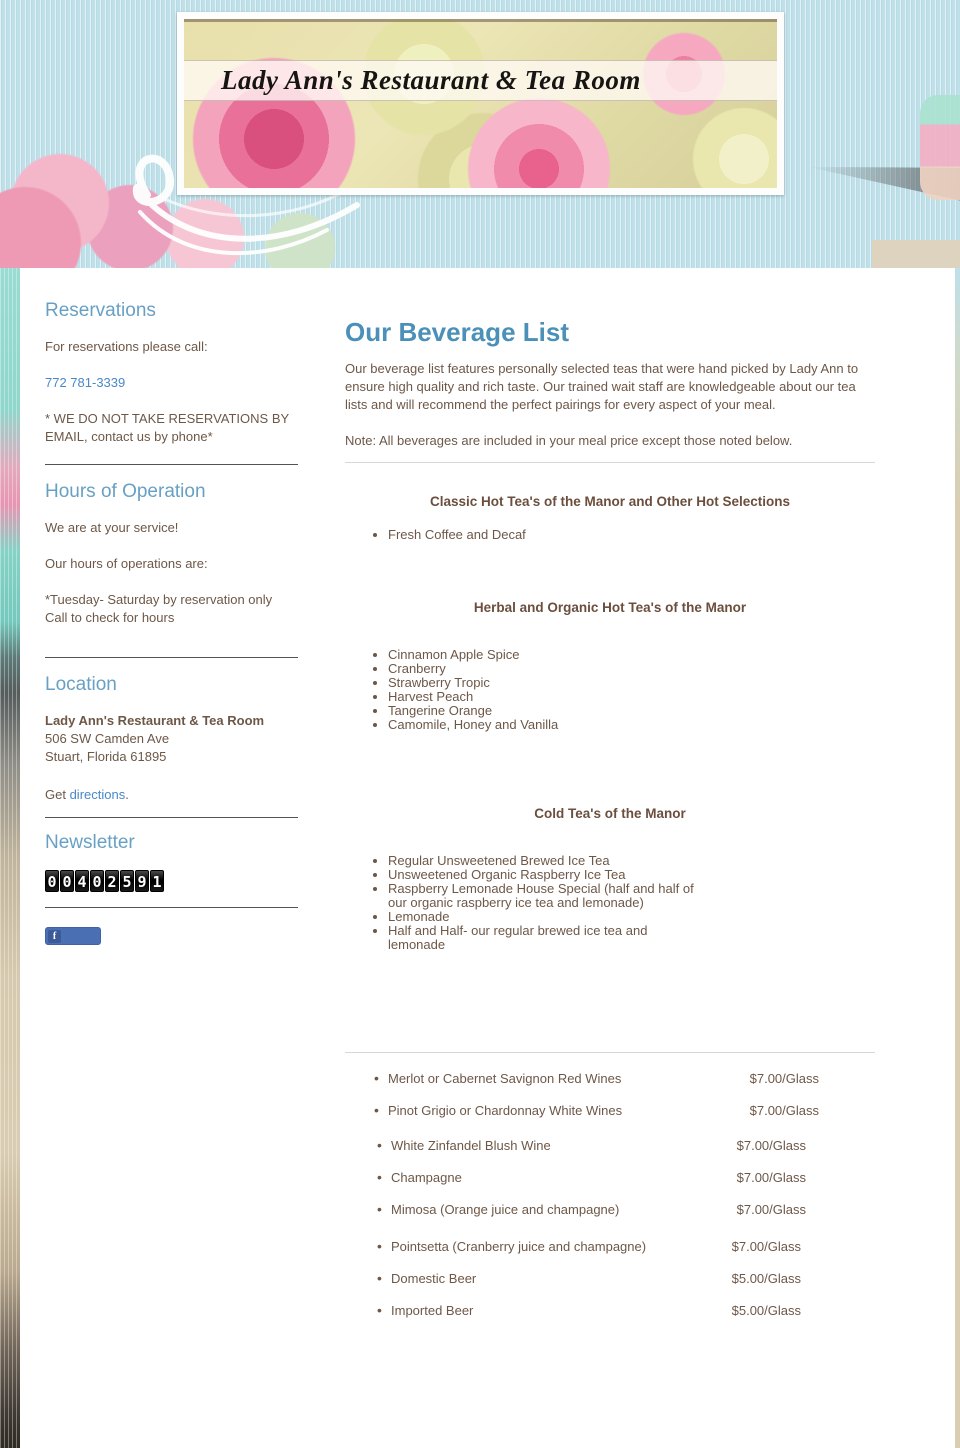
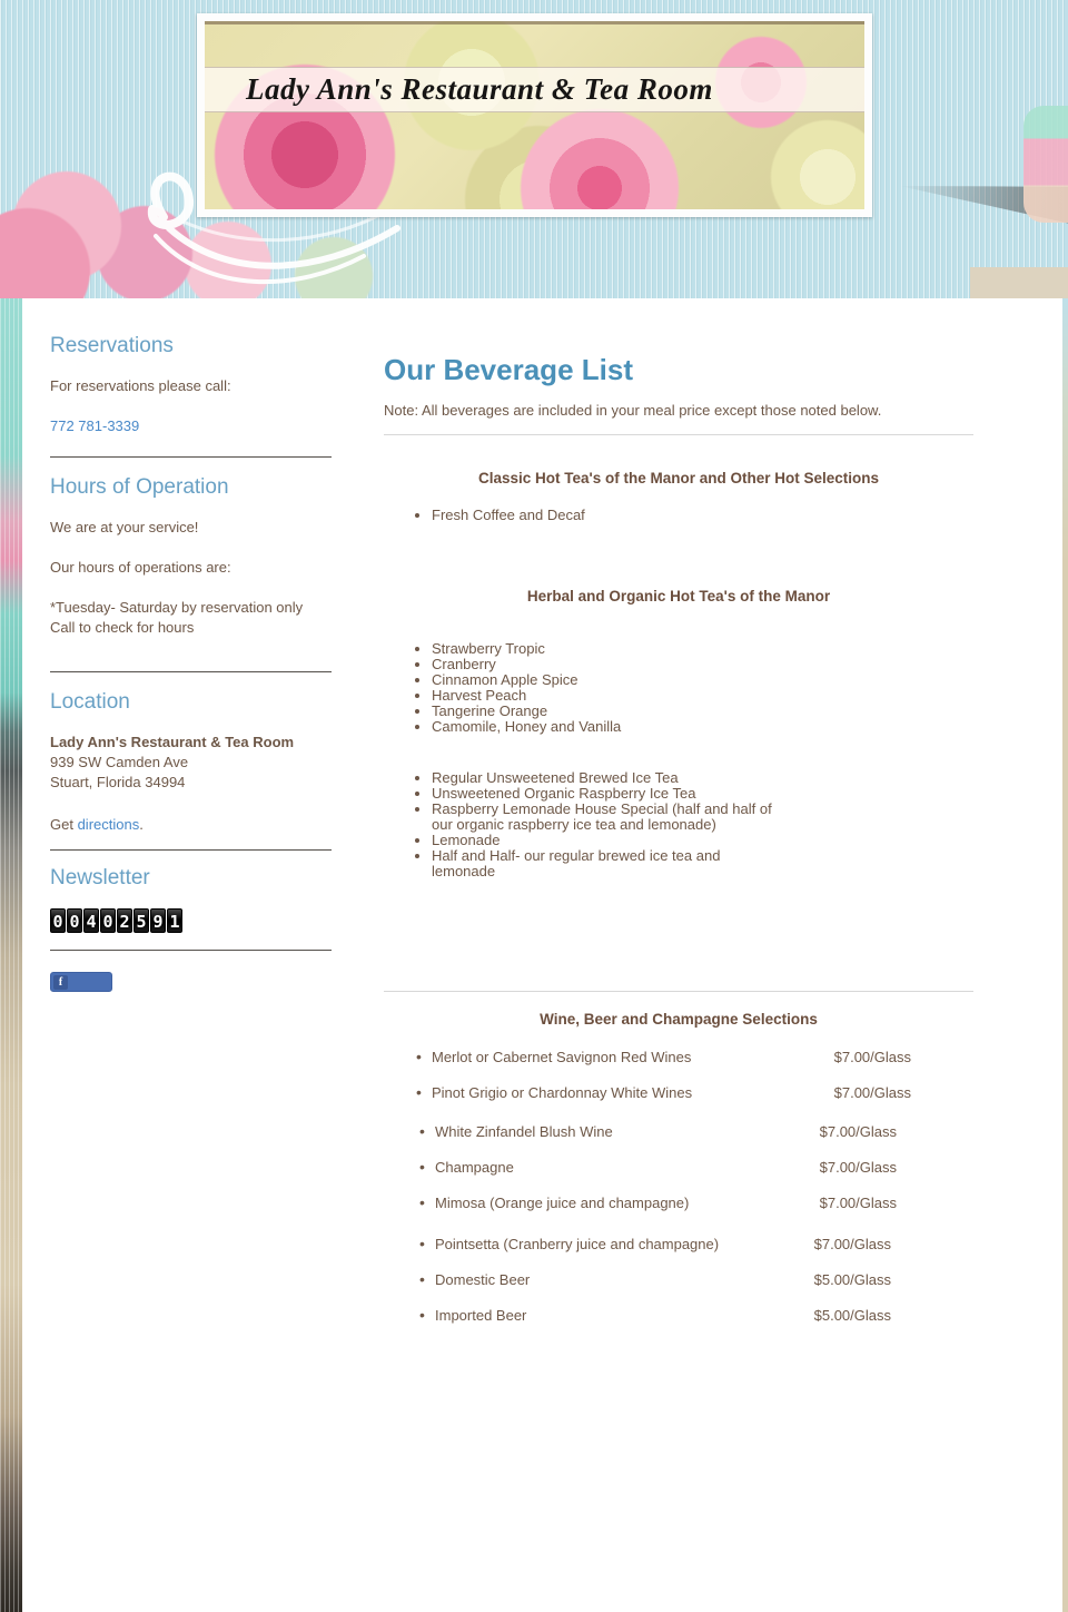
  Lady Ann's Restaurant & Tea Room
  Reservations
  For reservations please call:
  772 781-3339
- * WE DO NOT TAKE RESERVATIONS BY EMAIL, contact us by phone*
  Hours of Operation
  We are at your service!
  Our hours of operations are:
  *Tuesday- Saturday by reservation only
  Call to check for hours
  Location
  Lady Ann's Restaurant & Tea Room
- 506 SW Camden Ave
+ 939 SW Camden Ave
- Stuart, Florida 61895
+ Stuart, Florida 34994
  Get directions.
  Newsletter
  0
  0
  4
  0
  2
  5
  9
  1
  f
  Our Beverage List
- Our beverage list features personally selected teas that were hand picked by Lady Ann to ensure high quality and rich taste. Our trained wait staff are knowledgeable about our tea lists and will recommend the perfect pairings for every aspect of your meal.
  Note: All beverages are included in your meal price except those noted below.
  Classic Hot Tea's of the Manor and Other Hot Selections
  Fresh Coffee and Decaf
  Herbal and Organic Hot Tea's of the Manor
- Cinnamon Apple Spice
+ Strawberry Tropic
  Cranberry
- Strawberry Tropic
+ Cinnamon Apple Spice
  Harvest Peach
  Tangerine Orange
  Camomile, Honey and Vanilla
- Cold Tea's of the Manor
  Regular Unsweetened Brewed Ice Tea
  Unsweetened Organic Raspberry Ice Tea
  Raspberry Lemonade House Special (half and half of our organic raspberry ice tea and lemonade)
  Lemonade
  Half and Half- our regular brewed ice tea and lemonade
+ Wine, Beer and Champagne Selections
  Merlot or Cabernet Savignon Red Wines
  $7.00/Glass
  Pinot Grigio or Chardonnay White Wines
  $7.00/Glass
  White Zinfandel Blush Wine
  $7.00/Glass
  Champagne
  $7.00/Glass
  Mimosa (Orange juice and champagne)
  $7.00/Glass
  Pointsetta (Cranberry juice and champagne)
  $7.00/Glass
  Domestic Beer
  $5.00/Glass
  Imported Beer
  $5.00/Glass
